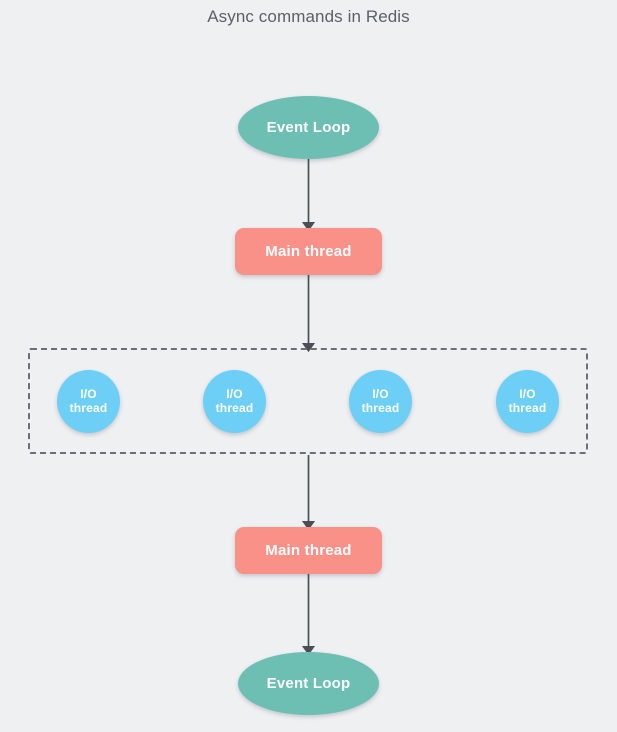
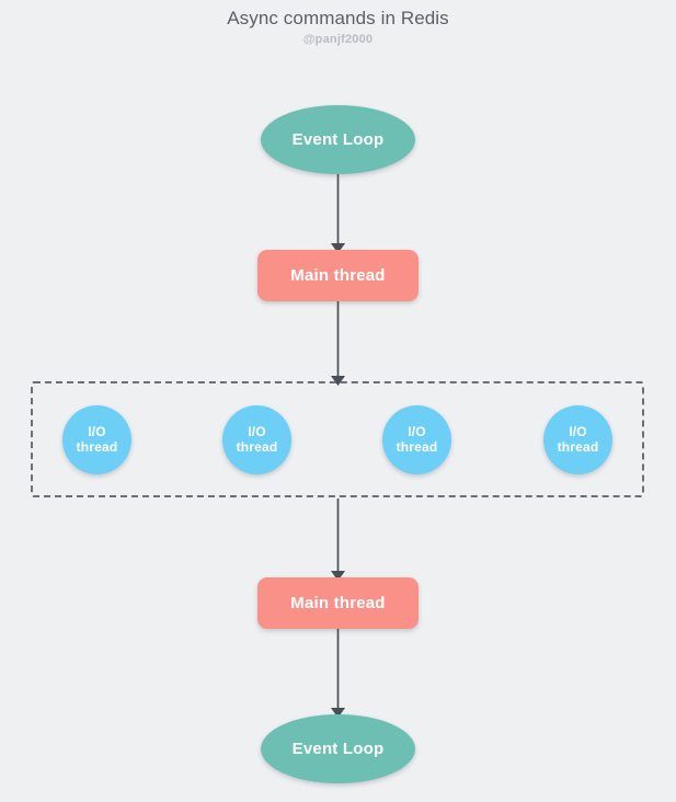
  Async commands in Redis
+ @panjf2000
  Event Loop
  Main thread
  I/O
  thread
  I/O
  thread
  I/O
  thread
  I/O
  thread
  Main thread
  Event Loop
